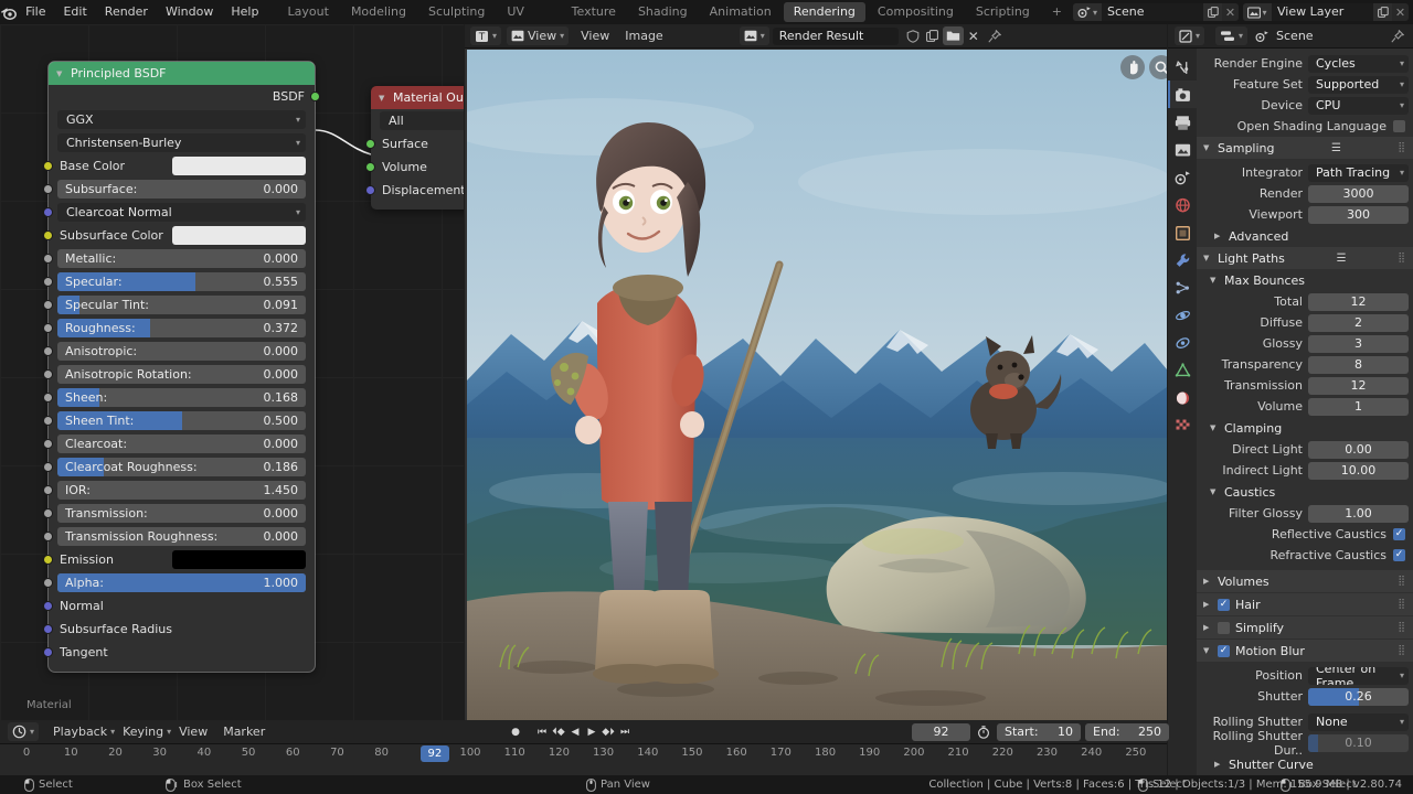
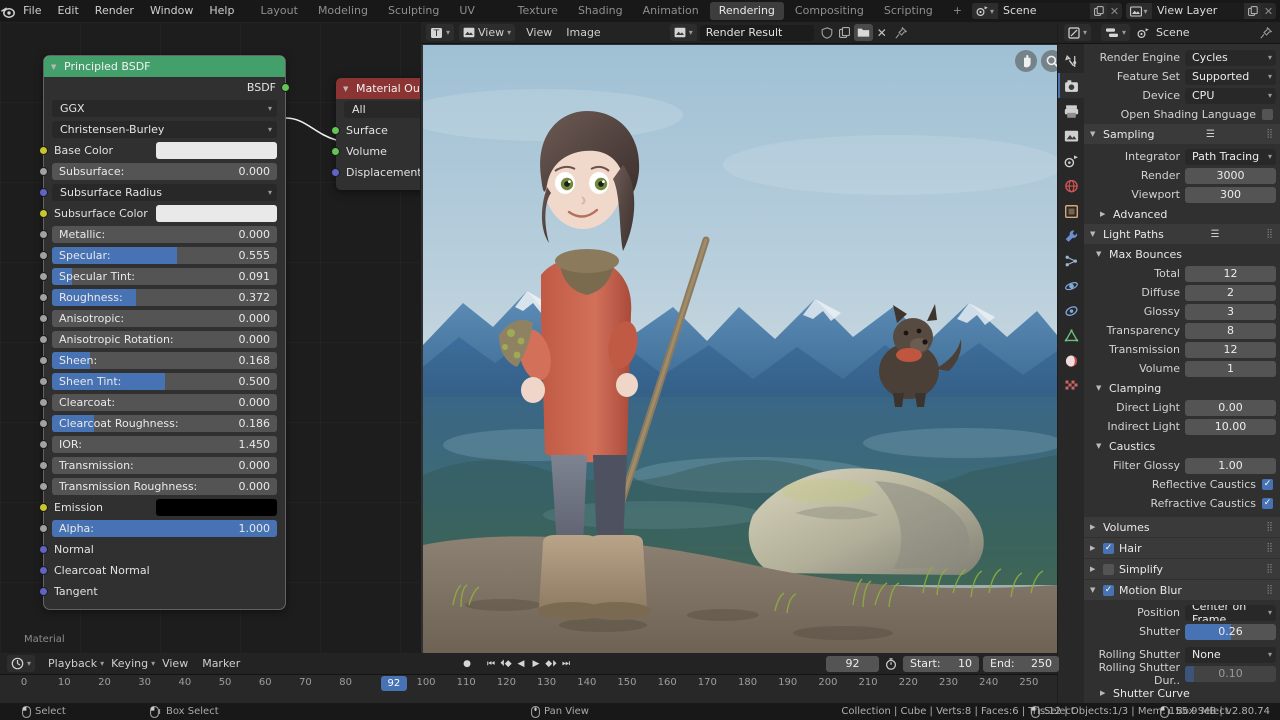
  File
  Edit
  Render
  Window
  Help
  Layout
  Modeling
  Sculpting
  Shading
  Animation
  Rendering
  Compositing
  Scripting
  +
  ▾
  Scene
  ✕
  ▾
  View Layer
  ✕
  ▼
  Principled BSDF
  BSDF
  GGX
  ▾
  Christensen-Burley
  ▾
  Base Color
  Subsurface:
  0.000
- Clearcoat Normal
+ Subsurface Radius
  ▾
  Subsurface Color
  Metallic:
  0.000
  Specular:
  0.555
  Specular Tint:
  0.091
  Roughness:
  0.372
  Anisotropic:
  0.000
  Anisotropic Rotation:
  0.000
  Sheen:
  0.168
  Sheen Tint:
  0.500
  Clearcoat:
  0.000
  Clearcoat Roughness:
  0.186
  IOR:
  1.450
  Transmission:
  0.000
  Transmission Roughness:
  0.000
  Emission
  Alpha:
  1.000
  Normal
- Subsurface Radius
+ Clearcoat Normal
  Tangent
  ▼
  Material Ou
  All
  Surface
  Volume
  Displacement
  Material
  T
  ▾
  View
  ▾
  View
  Image
  ▾
  Render Result
  ✕
  ▾
  ▾
  Scene
  Render Engine
  Cycles
  ▾
  Feature Set
  Supported
  ▾
  Device
  CPU
  ▾
  Open Shading Language
  ▼
  Sampling
  ☰
  ⣿
  Integrator
  Path Tracing
  ▾
  Render
  3000
  Viewport
  300
  ▶
  Advanced
  ▼
  Light Paths
  ☰
  ⣿
  ▼
  Max Bounces
  Total
  12
  Diffuse
  2
  Glossy
  3
  Transparency
  8
  Transmission
  12
  Volume
  1
  ▼
  Clamping
  Direct Light
  0.00
  Indirect Light
  10.00
  ▼
  Caustics
  Filter Glossy
  1.00
  Reflective Caustics
  Refractive Caustics
  ▶
  Volumes
  ⣿
  ▶
  Hair
  ⣿
  ▶
  Simplify
  ⣿
  ▼
  Motion Blur
  ⣿
  Position
  Center on Frame
  ▾
  Shutter
  0.26
  Rolling Shutter
  None
  ▾
  Rolling Shutter Dur..
  0.10
  ▶
  Shutter Curve
  ▾
  Playback
  ▾
  Keying
  ▾
  View
  Marker
  ●
  ⏮
  ⏴◆
  ◀
  ▶
  ◆⏵
  ⏭
  92
  Start:
  10
  End:
  250
  0
  10
  20
  30
  40
  50
  60
  70
  80
  100
  110
  120
  130
  140
  150
  160
  170
  180
  190
  200
  210
  220
  230
  240
  250
  92
  Select
  Box Select
  Pan View
  Select
  Box Select
  Collection | Cube | Verts:8 | Faces:6 | Tris:12 | Objects:1/3 | Mem: 155.9 MB | v2.80.74
